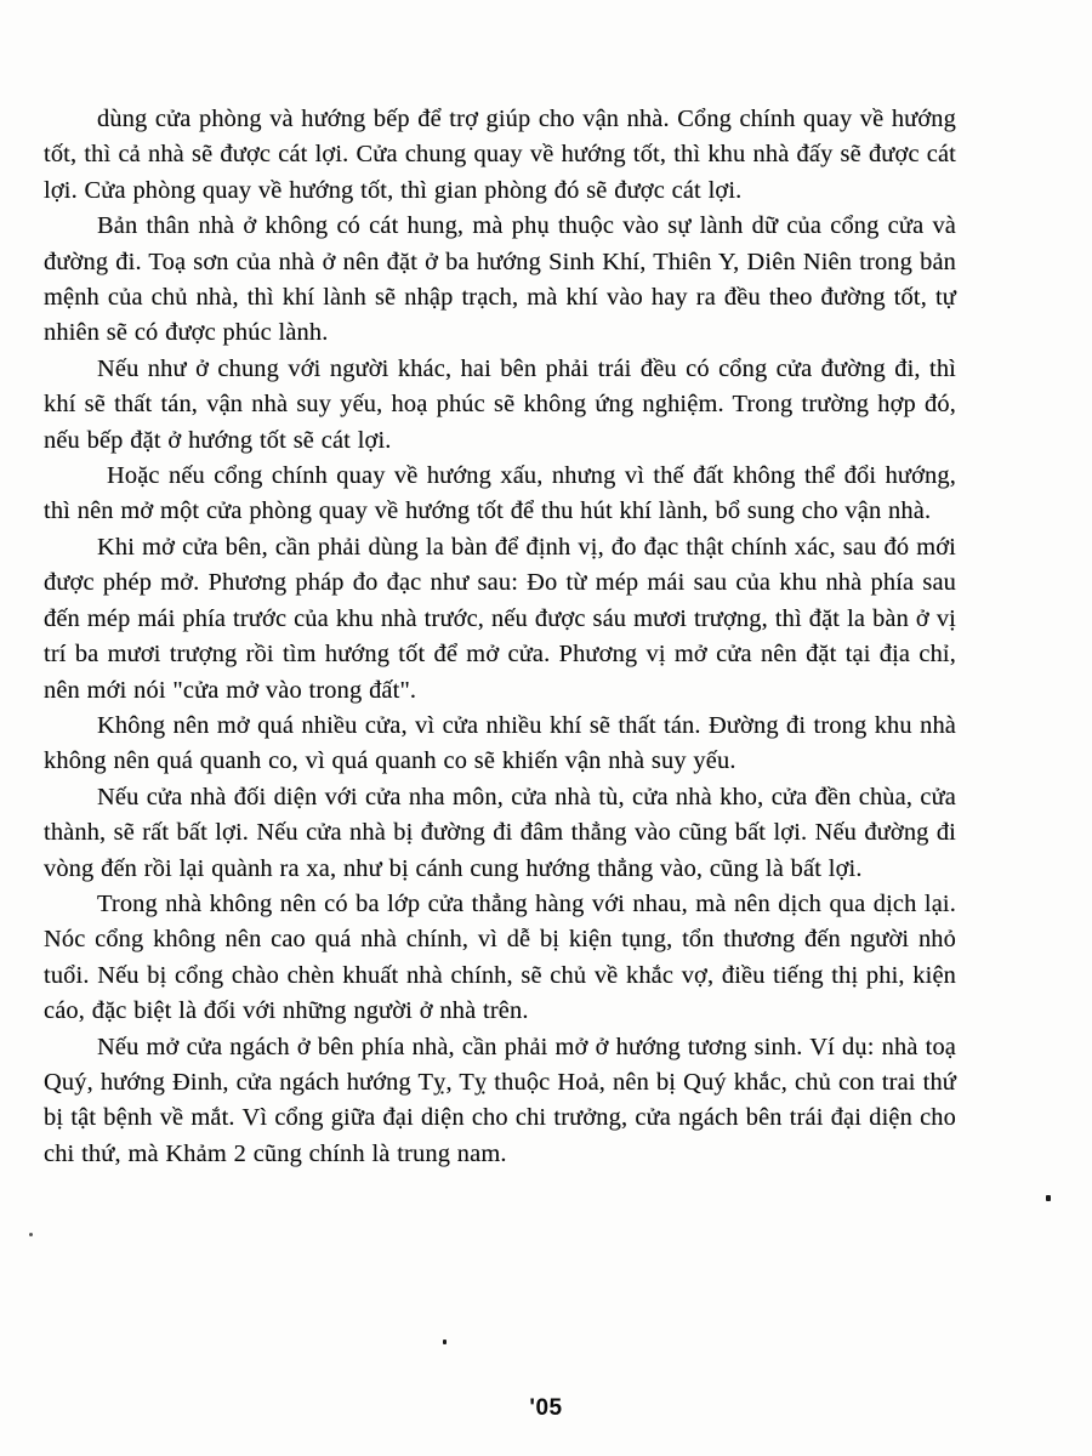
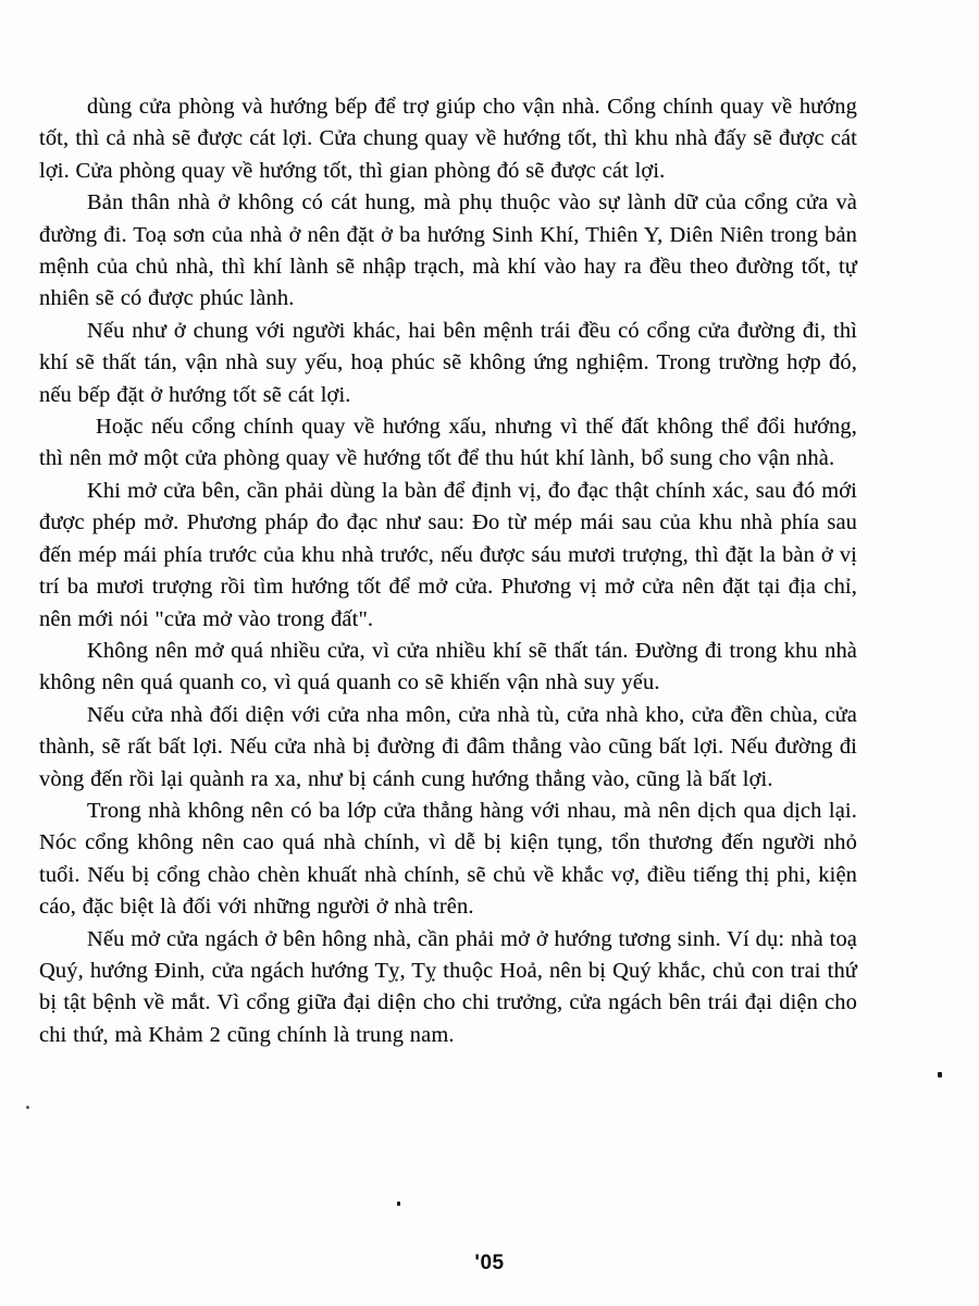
  dùng cửa phòng và hướng bếp để trợ giúp cho vận nhà. Cổng chính quay về hướng tốt, thì cả nhà sẽ được cát lợi. Cửa chung quay về hướng tốt, thì khu nhà đấy sẽ được cát lợi. Cửa phòng quay về hướng tốt, thì gian phòng đó sẽ được cát lợi.
  Bản thân nhà ở không có cát hung, mà phụ thuộc vào sự lành dữ của cổng cửa và đường đi. Toạ sơn của nhà ở nên đặt ở ba hướng Sinh Khí, Thiên Y, Diên Niên trong bản mệnh của chủ nhà, thì khí lành sẽ nhập trạch, mà khí vào hay ra đều theo đường tốt, tự nhiên sẽ có được phúc lành.
- Nếu như ở chung với người khác, hai bên phải trái đều có cổng cửa đường đi, thì khí sẽ thất tán, vận nhà suy yếu, hoạ phúc sẽ không ứng nghiệm. Trong trường hợp đó, nếu bếp đặt ở hướng tốt sẽ cát lợi.
+ Nếu như ở chung với người khác, hai bên mệnh trái đều có cổng cửa đường đi, thì khí sẽ thất tán, vận nhà suy yếu, hoạ phúc sẽ không ứng nghiệm. Trong trường hợp đó, nếu bếp đặt ở hướng tốt sẽ cát lợi.
  Hoặc nếu cổng chính quay về hướng xấu, nhưng vì thế đất không thể đổi hướng, thì nên mở một cửa phòng quay về hướng tốt để thu hút khí lành, bổ sung cho vận nhà.
  Khi mở cửa bên, cần phải dùng la bàn để định vị, đo đạc thật chính xác, sau đó mới được phép mở. Phương pháp đo đạc như sau: Đo từ mép mái sau của khu nhà phía sau đến mép mái phía trước của khu nhà trước, nếu được sáu mươi trượng, thì đặt la bàn ở vị trí ba mươi trượng rồi tìm hướng tốt để mở cửa. Phương vị mở cửa nên đặt tại địa chỉ, nên mới nói "cửa mở vào trong đất".
  Không nên mở quá nhiều cửa, vì cửa nhiều khí sẽ thất tán. Đường đi trong khu nhà không nên quá quanh co, vì quá quanh co sẽ khiến vận nhà suy yếu.
  Nếu cửa nhà đối diện với cửa nha môn, cửa nhà tù, cửa nhà kho, cửa đền chùa, cửa thành, sẽ rất bất lợi. Nếu cửa nhà bị đường đi đâm thẳng vào cũng bất lợi. Nếu đường đi vòng đến rồi lại quành ra xa, như bị cánh cung hướng thẳng vào, cũng là bất lợi.
  Trong nhà không nên có ba lớp cửa thẳng hàng với nhau, mà nên dịch qua dịch lại. Nóc cổng không nên cao quá nhà chính, vì dễ bị kiện tụng, tổn thương đến người nhỏ tuổi. Nếu bị cổng chào chèn khuất nhà chính, sẽ chủ về khắc vợ, điều tiếng thị phi, kiện cáo, đặc biệt là đối với những người ở nhà trên.
- Nếu mở cửa ngách ở bên phía nhà, cần phải mở ở hướng tương sinh. Ví dụ: nhà toạ Quý, hướng Đinh, cửa ngách hướng Tỵ, Tỵ thuộc Hoả, nên bị Quý khắc, chủ con trai thứ bị tật bệnh về mắt. Vì cổng giữa đại diện cho chi trưởng, cửa ngách bên trái đại diện cho chi thứ, mà Khảm 2 cũng chính là trung nam.
+ Nếu mở cửa ngách ở bên hông nhà, cần phải mở ở hướng tương sinh. Ví dụ: nhà toạ Quý, hướng Đinh, cửa ngách hướng Tỵ, Tỵ thuộc Hoả, nên bị Quý khắc, chủ con trai thứ bị tật bệnh về mắt. Vì cổng giữa đại diện cho chi trưởng, cửa ngách bên trái đại diện cho chi thứ, mà Khảm 2 cũng chính là trung nam.
  '05
